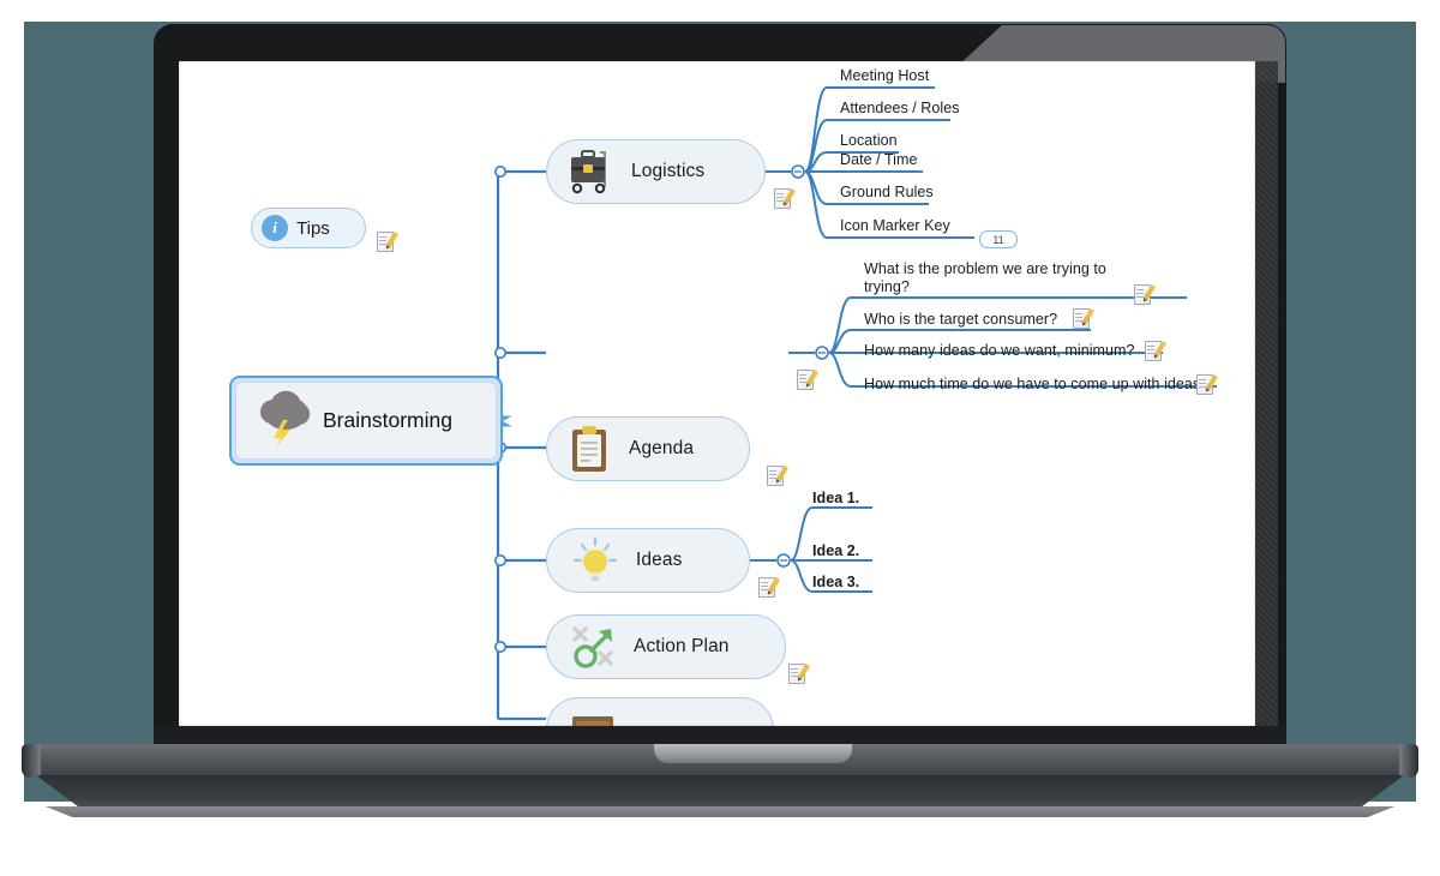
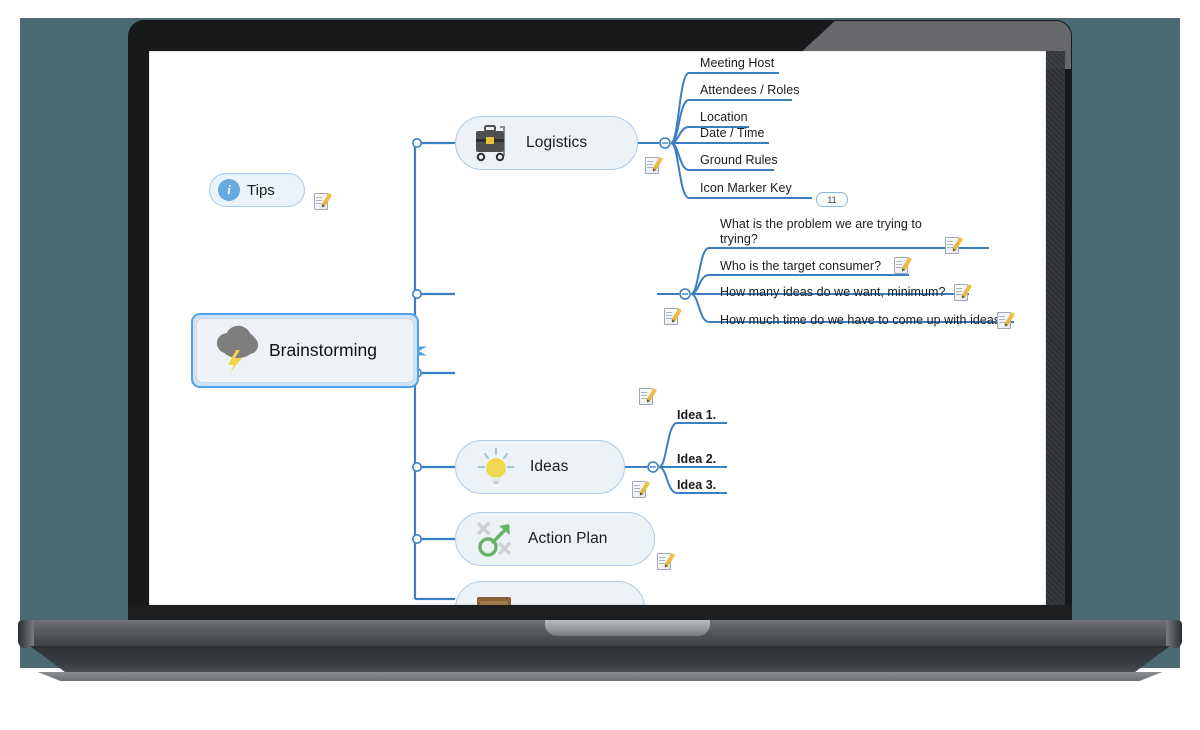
  i
  Tips
  Brainstorming
  Logistics
  Meeting Host
  Attendees / Roles
  Location
  Date / Time
  Ground Rules
  Icon Marker Key
  11
  What is the problem we are trying to trying?
  Who is the target consumer?
  How many ideas do we want, minimum?
  How much time do we have to come up with idea
- Agenda
  Ideas
  Idea 1.
  Idea 2.
  Idea 3.
  Action Plan
